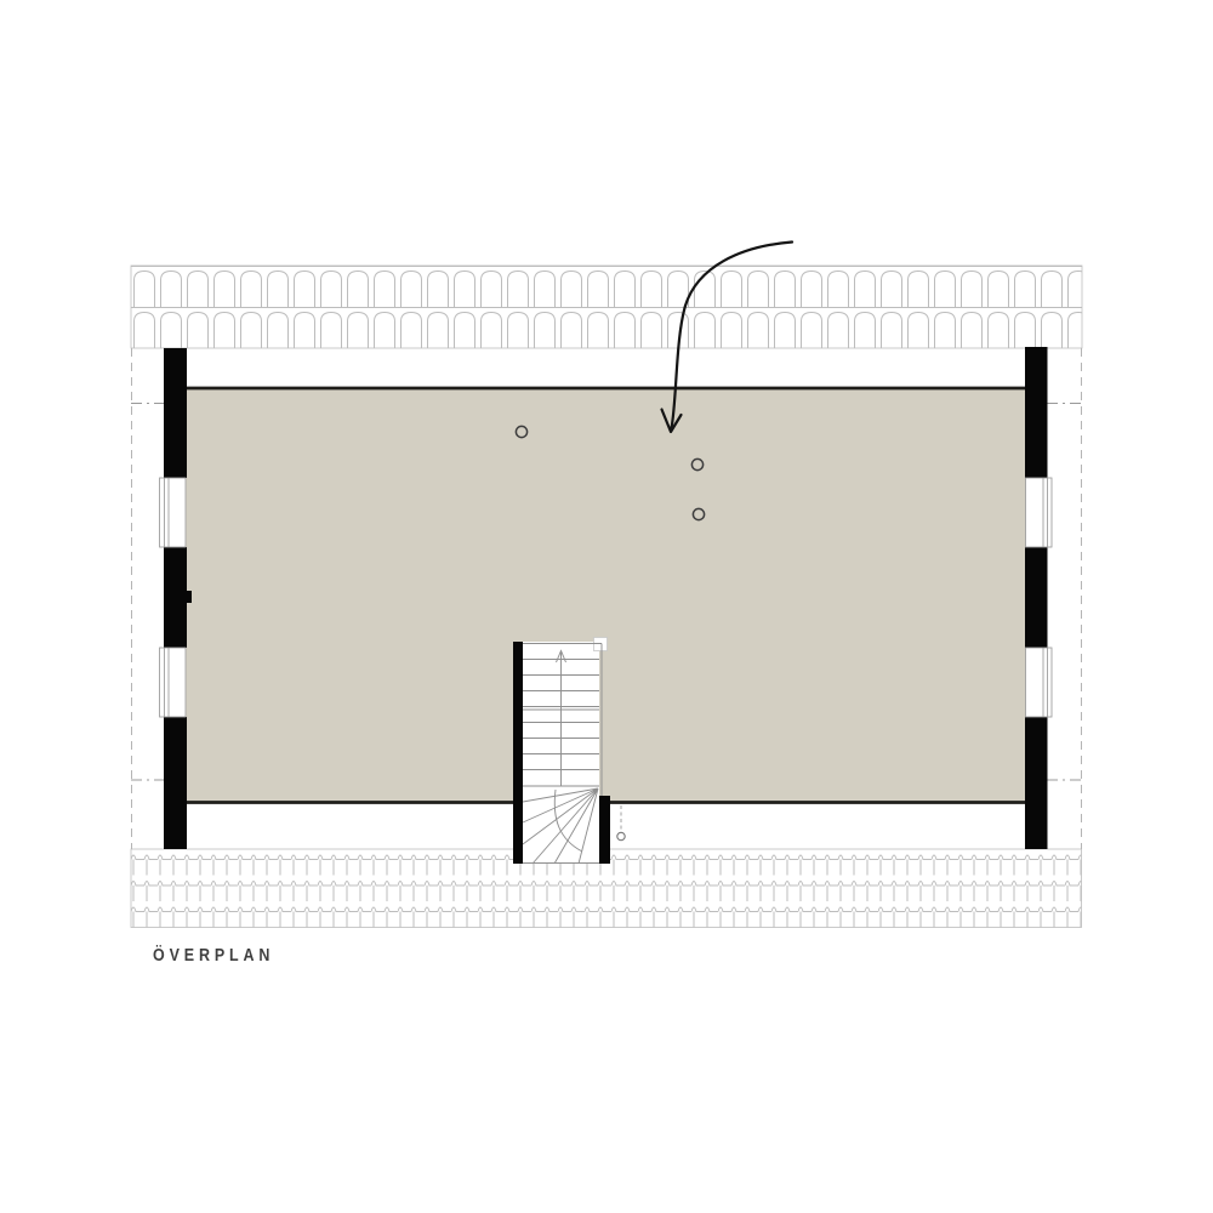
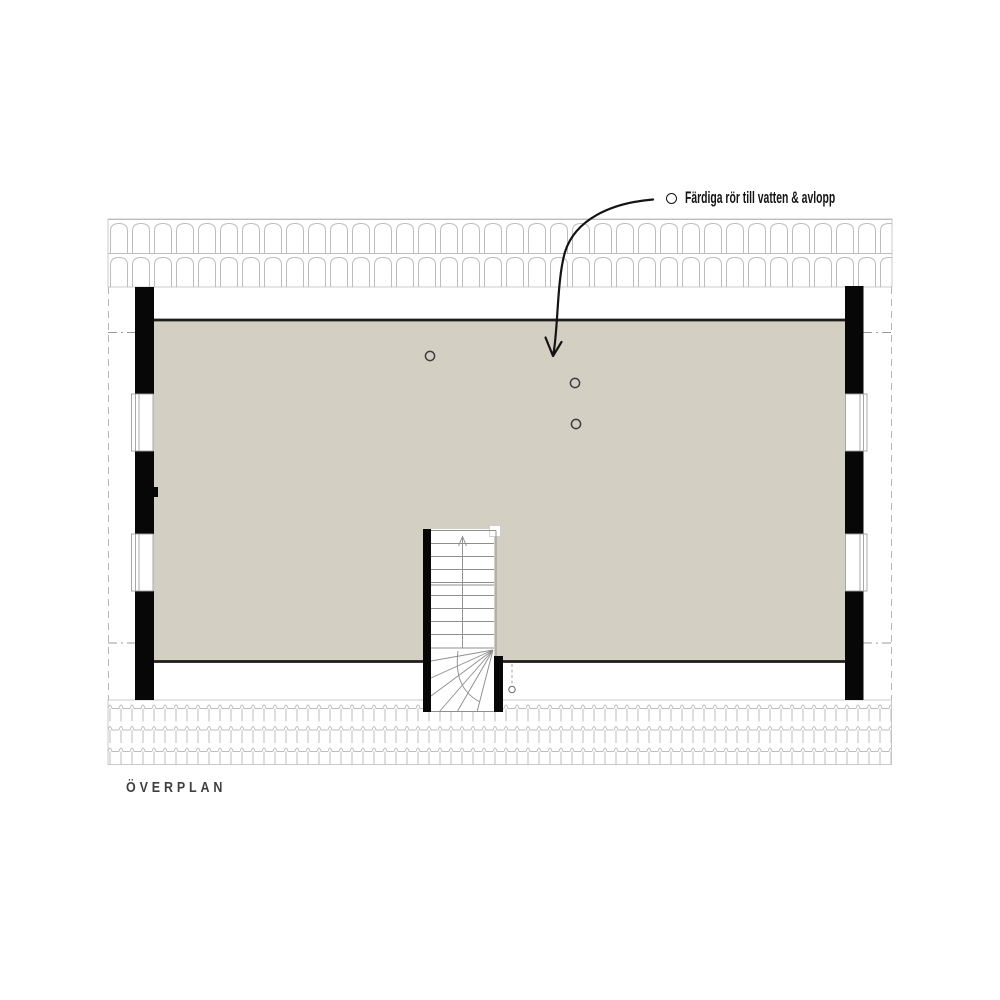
+ Färdiga rör till vatten & avlopp
  ÖVERPLAN
